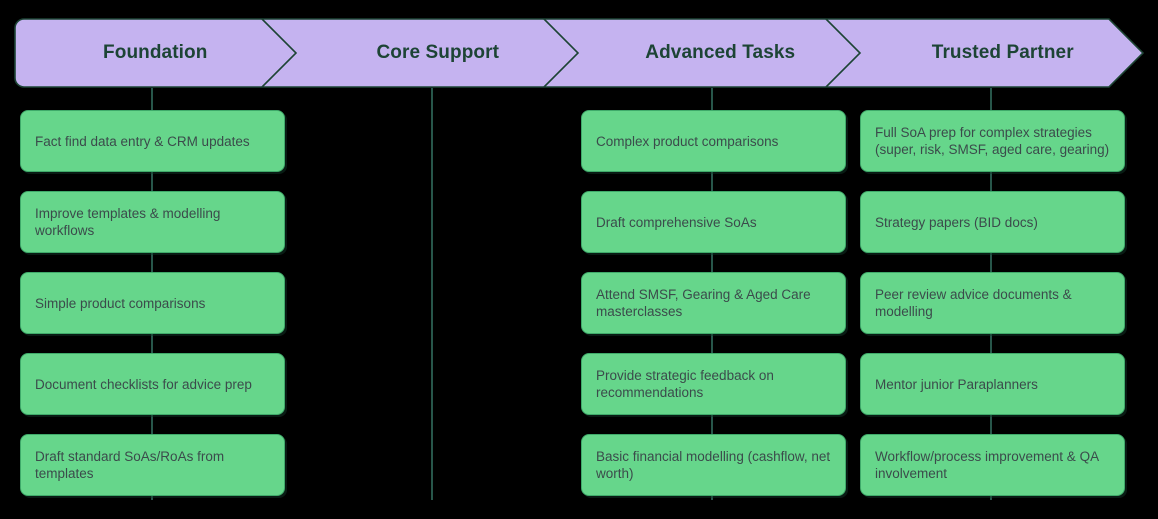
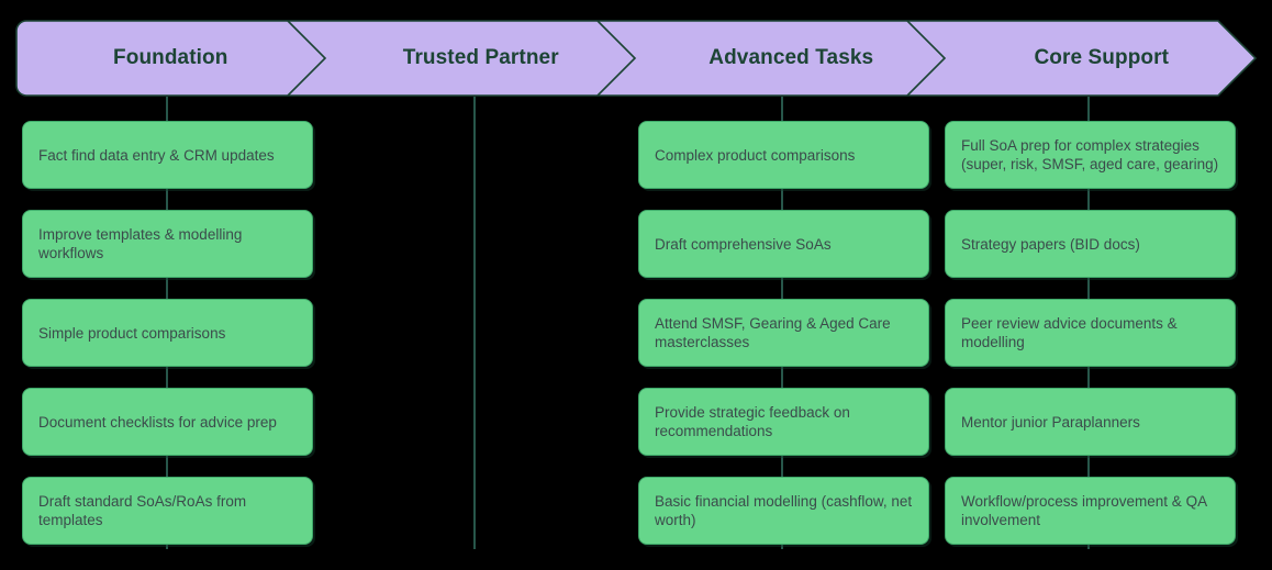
  Foundation
- Core Support
+ Trusted Partner
  Advanced Tasks
- Trusted Partner
+ Core Support
  Fact find data entry & CRM updates
  Improve templates & modelling workflows
  Simple product comparisons
  Document checklists for advice prep
  Draft standard SoAs/RoAs from templates
  Complex product comparisons
  Draft comprehensive SoAs
  Attend SMSF, Gearing & Aged Care masterclasses
  Provide strategic feedback on recommendations
  Basic financial modelling (cashflow, net worth)
  Full SoA prep for complex strategies (super, risk, SMSF, aged care, gearing)
  Strategy papers (BID docs)
  Peer review advice documents & modelling
  Mentor junior Paraplanners
  Workflow/process improvement & QA involvement
